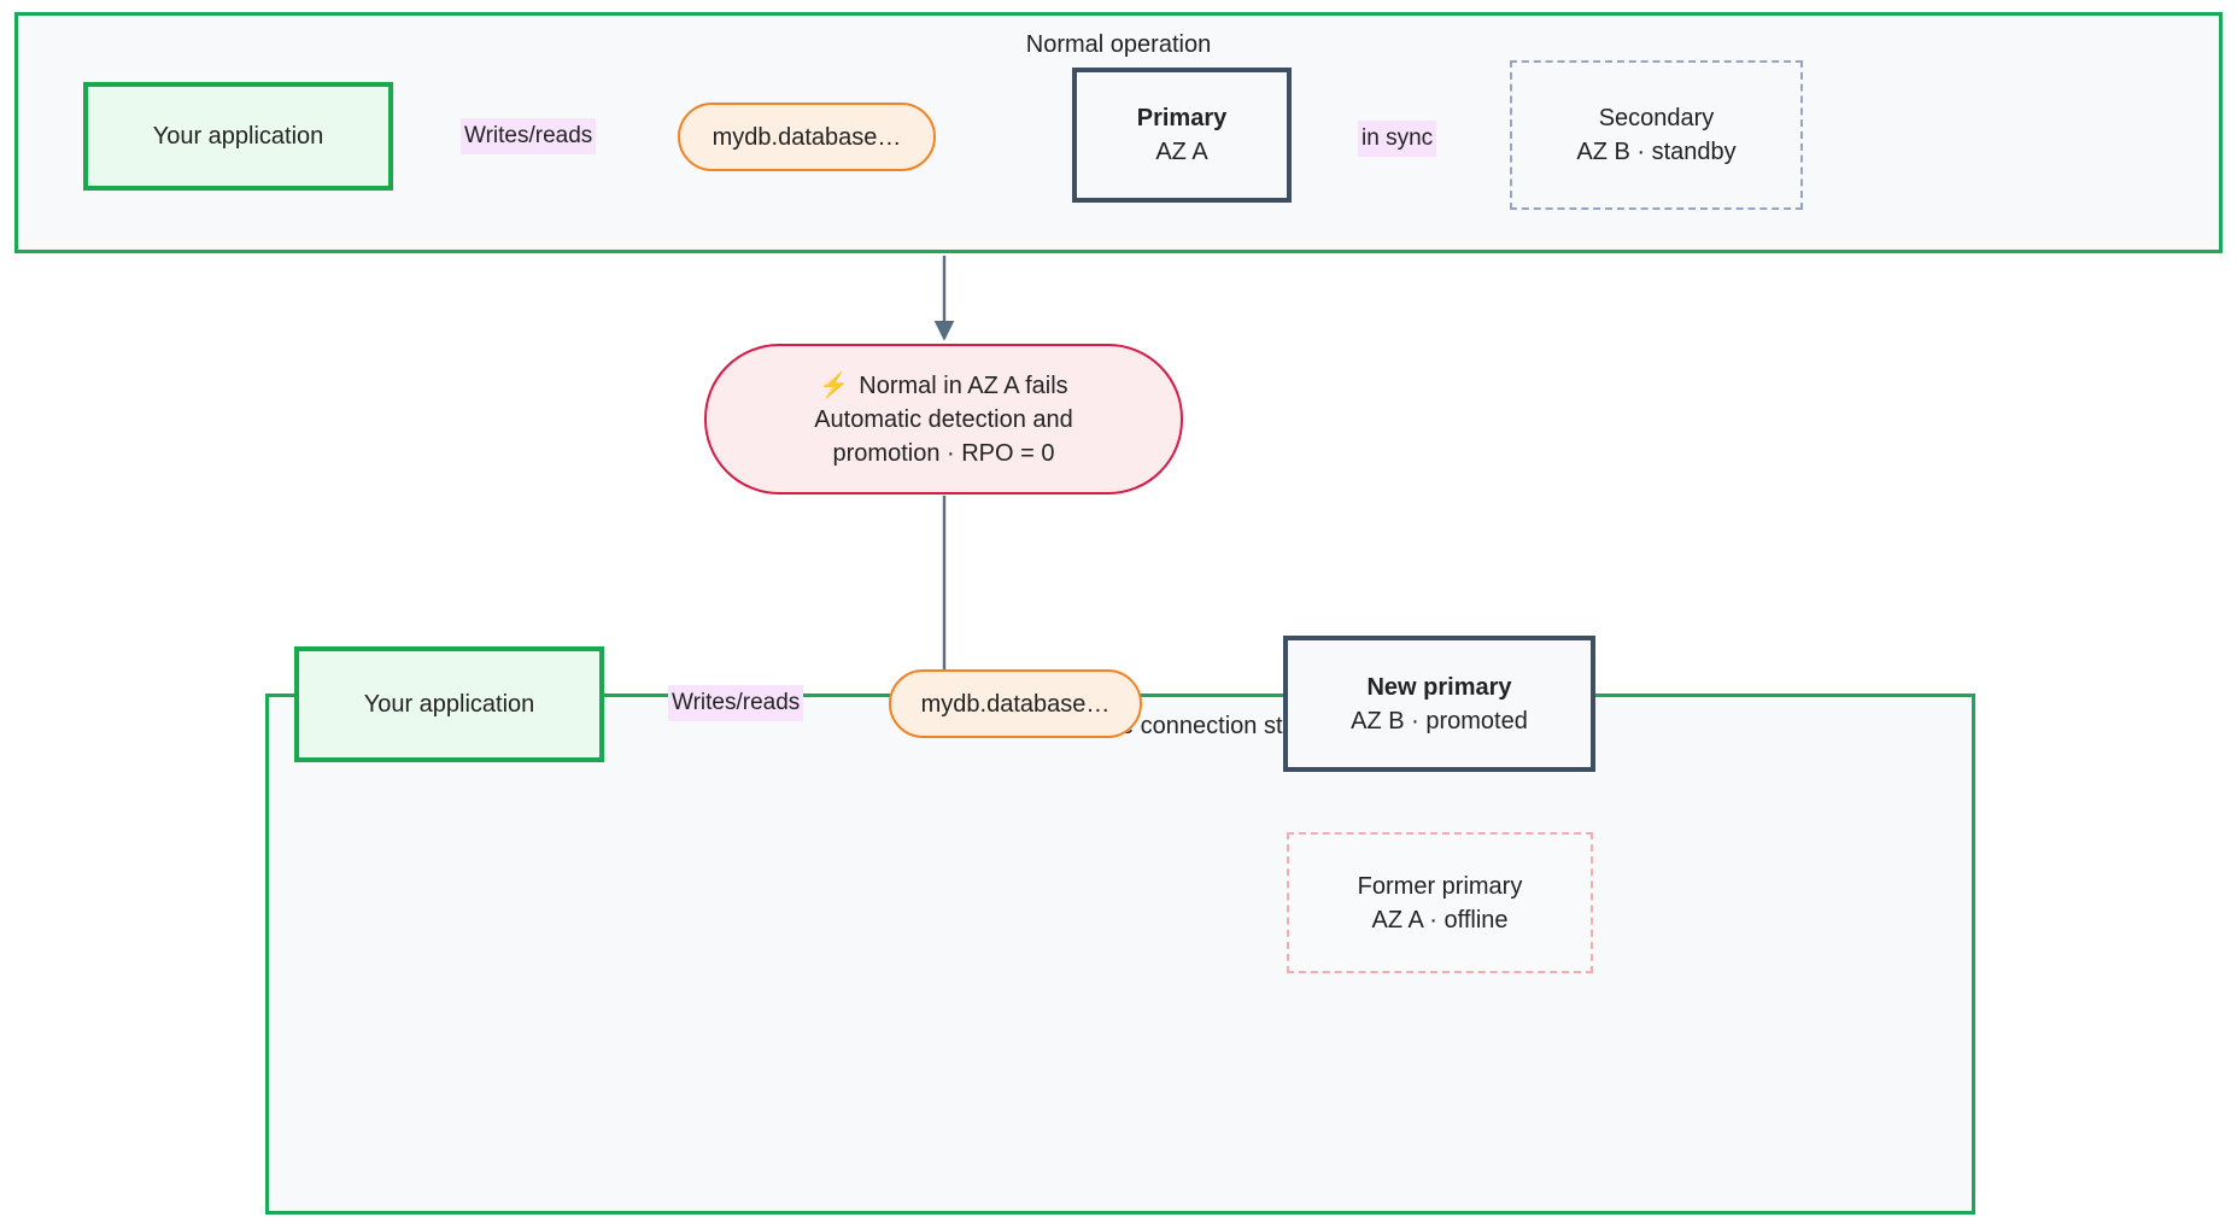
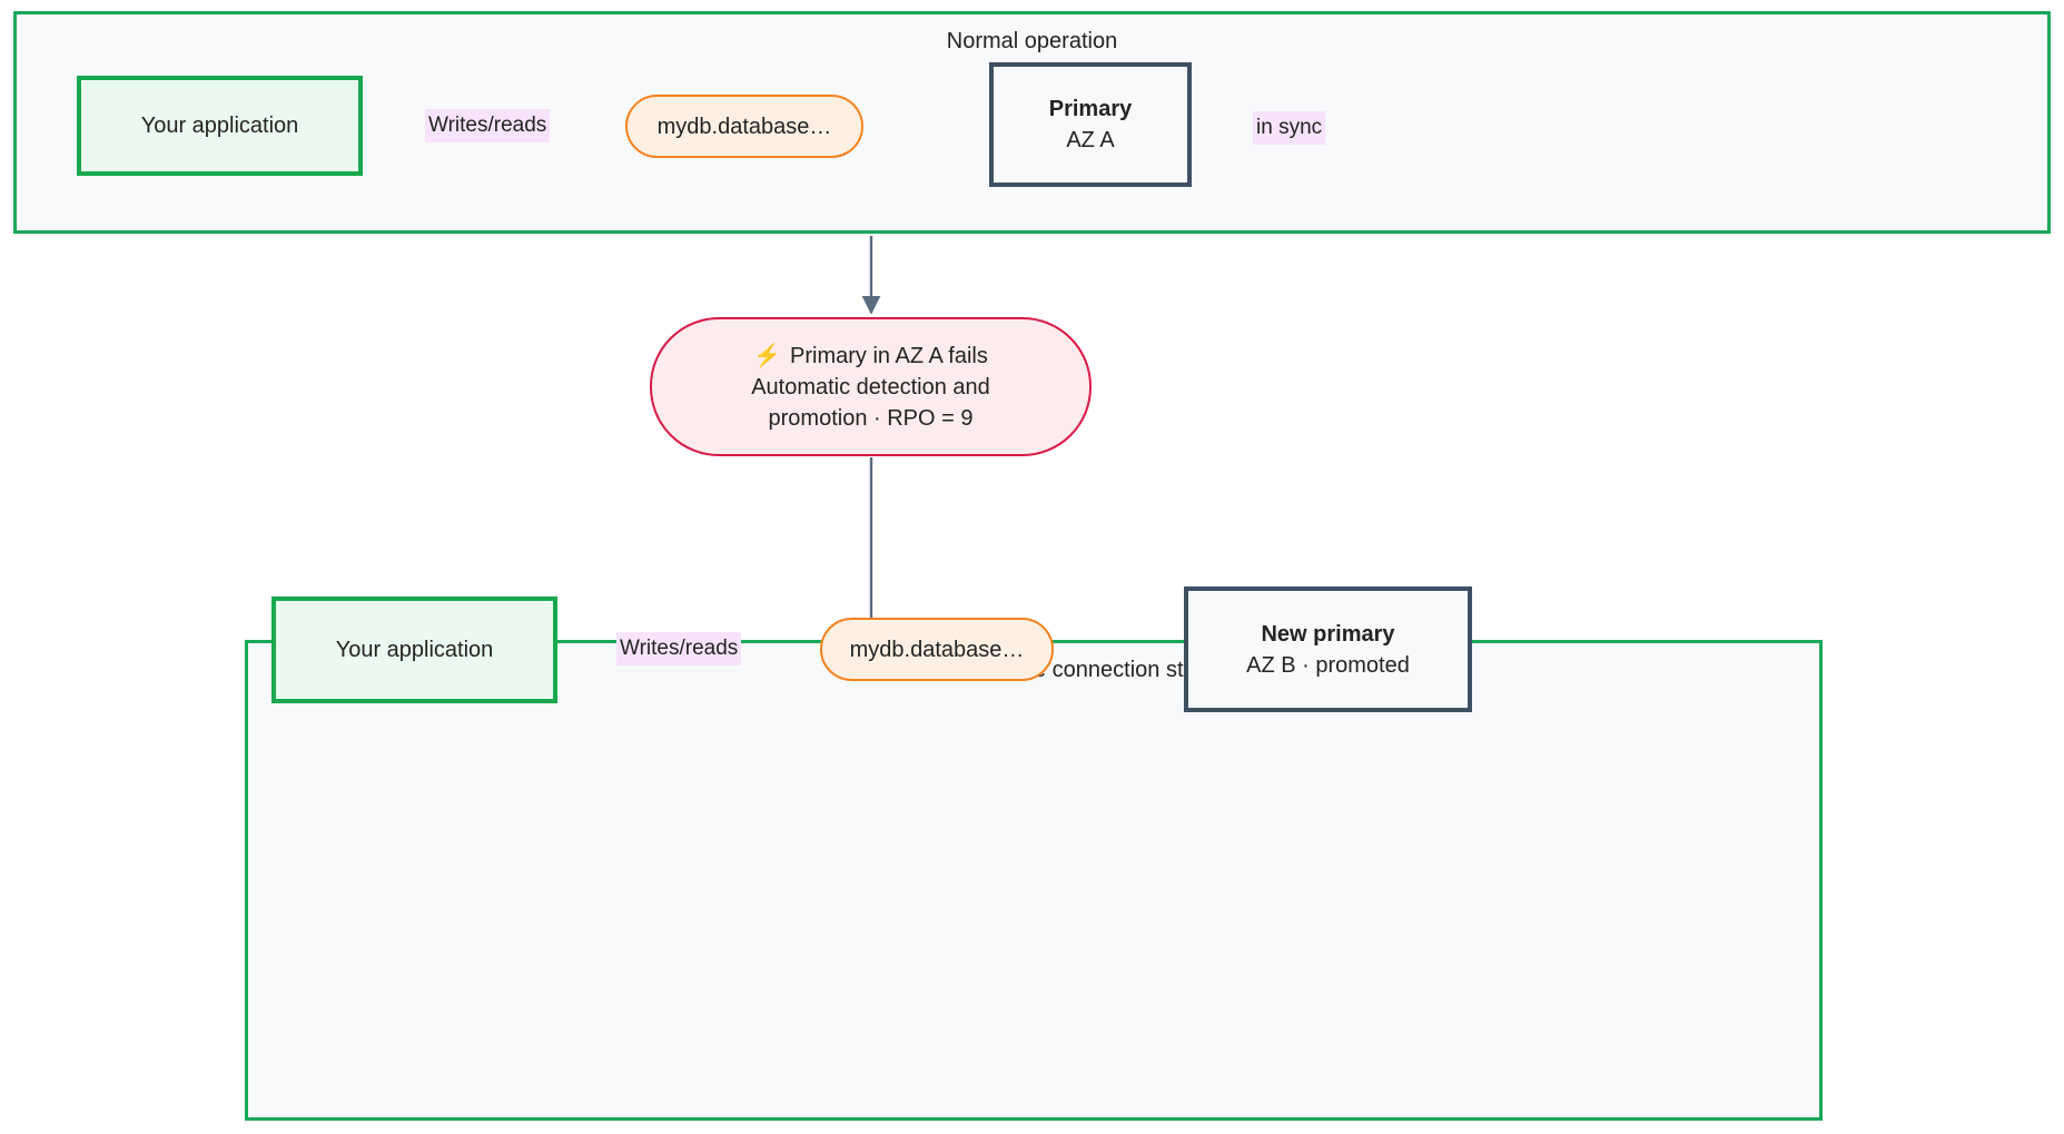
  Normal operation
  Your application
  mydb.database…
  Primary
  AZ A
- Secondary
- AZ B · standby
  Writes/reads
  in sync
- ⚡ Normal in AZ A fails
+ ⚡ Primary in AZ A fails
  Automatic detection and
- promotion · RPO = 0
+ promotion · RPO = 9
  Your application
  mydb.database…
  New primary
  AZ B · promoted
- Former primary
- AZ A · offline
  Writes/reads
